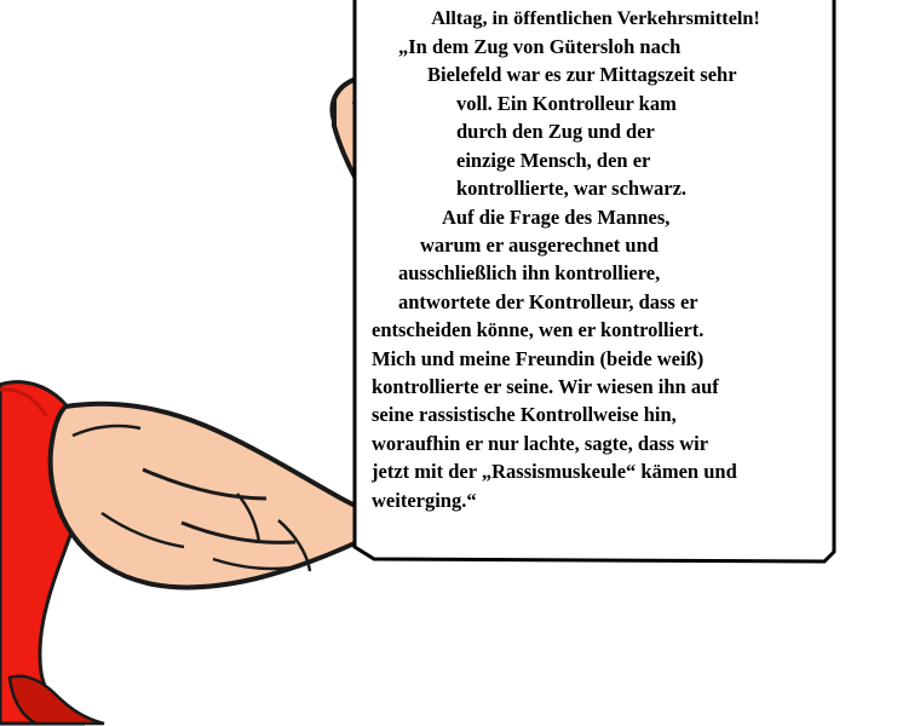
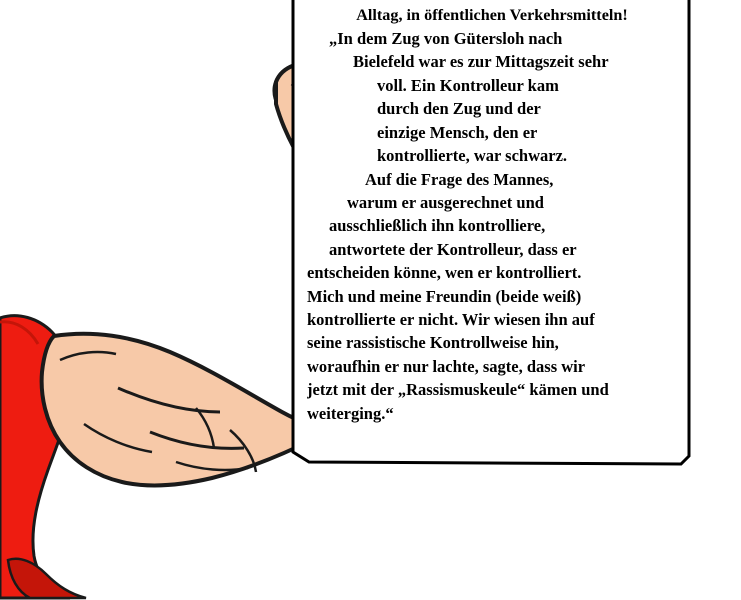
  Alltag, in öffentlichen Verkehrsmitteln!
  „In dem Zug von Gütersloh nach
  Bielefeld war es zur Mittagszeit sehr
  voll. Ein Kontrolleur kam
  durch den Zug und der
  einzige Mensch, den er
  kontrollierte, war schwarz.
  Auf die Frage des Mannes,
  warum er ausgerechnet und
  ausschließlich ihn kontrolliere,
  antwortete der Kontrolleur, dass er
  entscheiden könne, wen er kontrolliert.
  Mich und meine Freundin (beide weiß)
- kontrollierte er seine. Wir wiesen ihn auf
+ kontrollierte er nicht. Wir wiesen ihn auf
  seine rassistische Kontrollweise hin,
  woraufhin er nur lachte, sagte, dass wir
  jetzt mit der „Rassismuskeule“ kämen und
  weiterging.“
